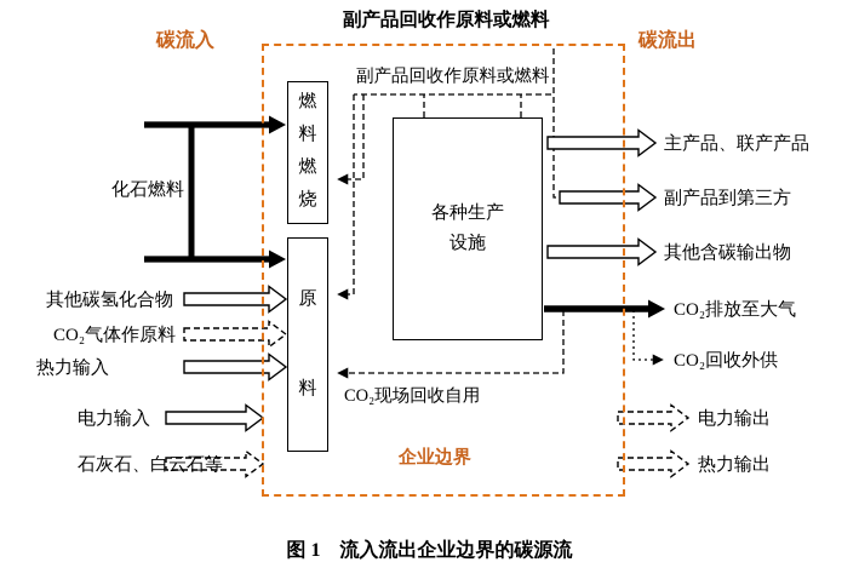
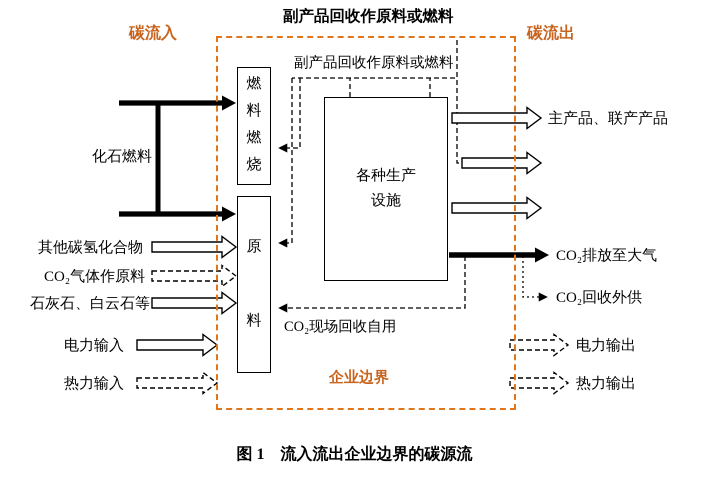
  燃料燃烧
  原料
  各种生产设施
  副产品回收作原料或燃料
  碳流入
  碳流出
  企业边界
  副产品回收作原料或燃料
  CO₂现场回收自用
  化石燃料
  其他碳氢化合物
  CO₂气体作原料
- 热力输入
+ 石灰石、白云石等
  电力输入
- 石灰石、白云石等
+ 热力输入
  主产品、联产产品
- 副产品到第三方
- 其他含碳输出物
  CO₂排放至大气
  CO₂回收外供
  电力输出
  热力输出
  图 1 流入流出企业边界的碳源流
